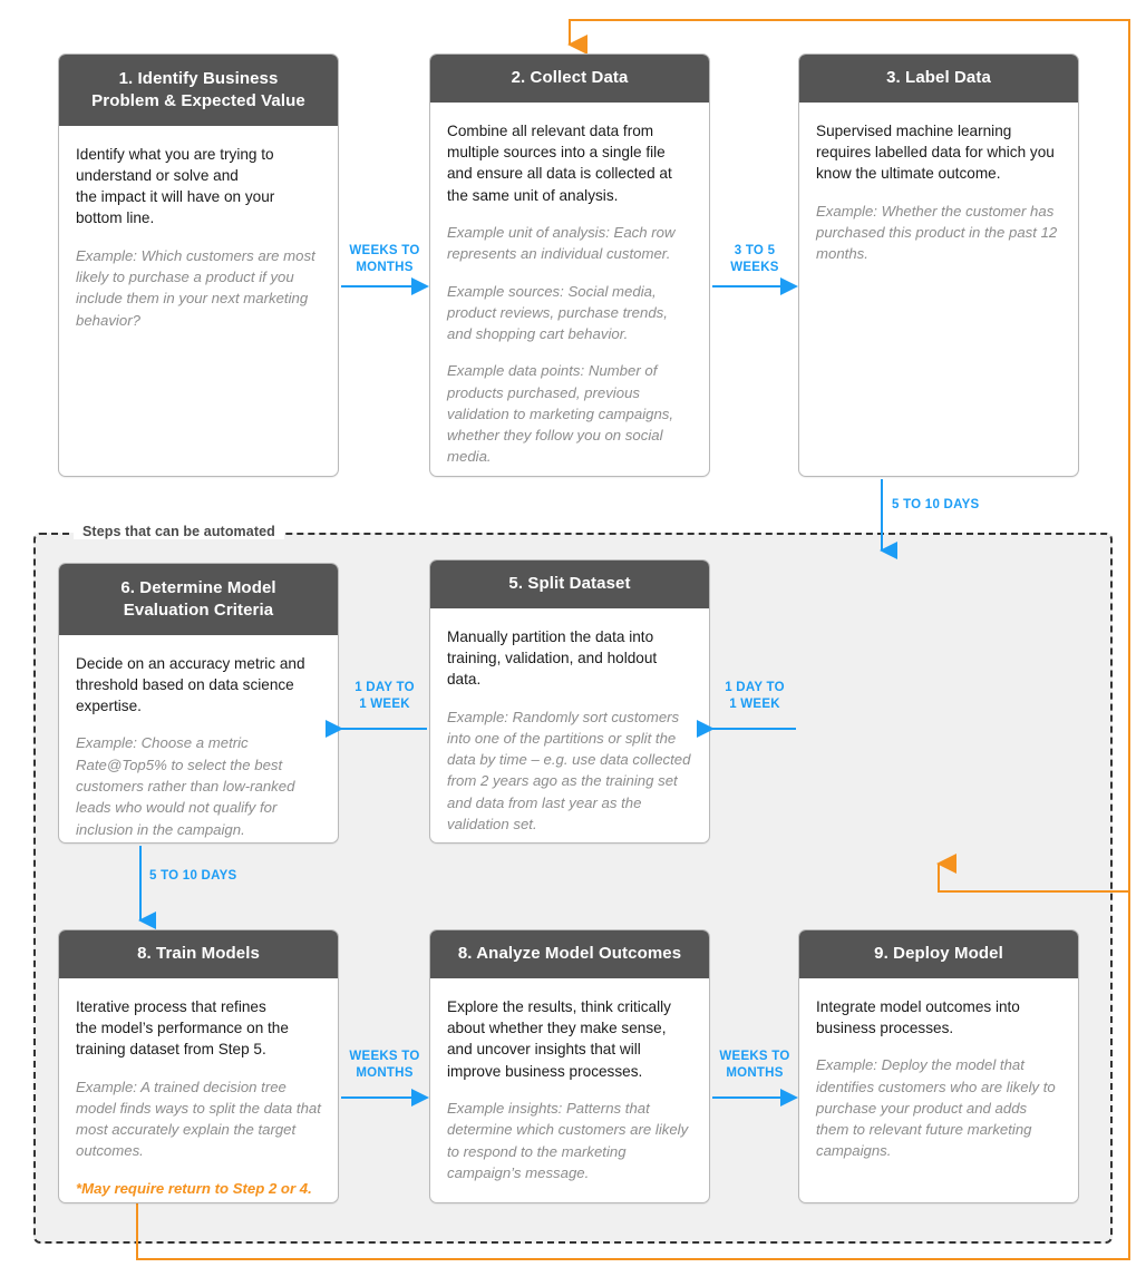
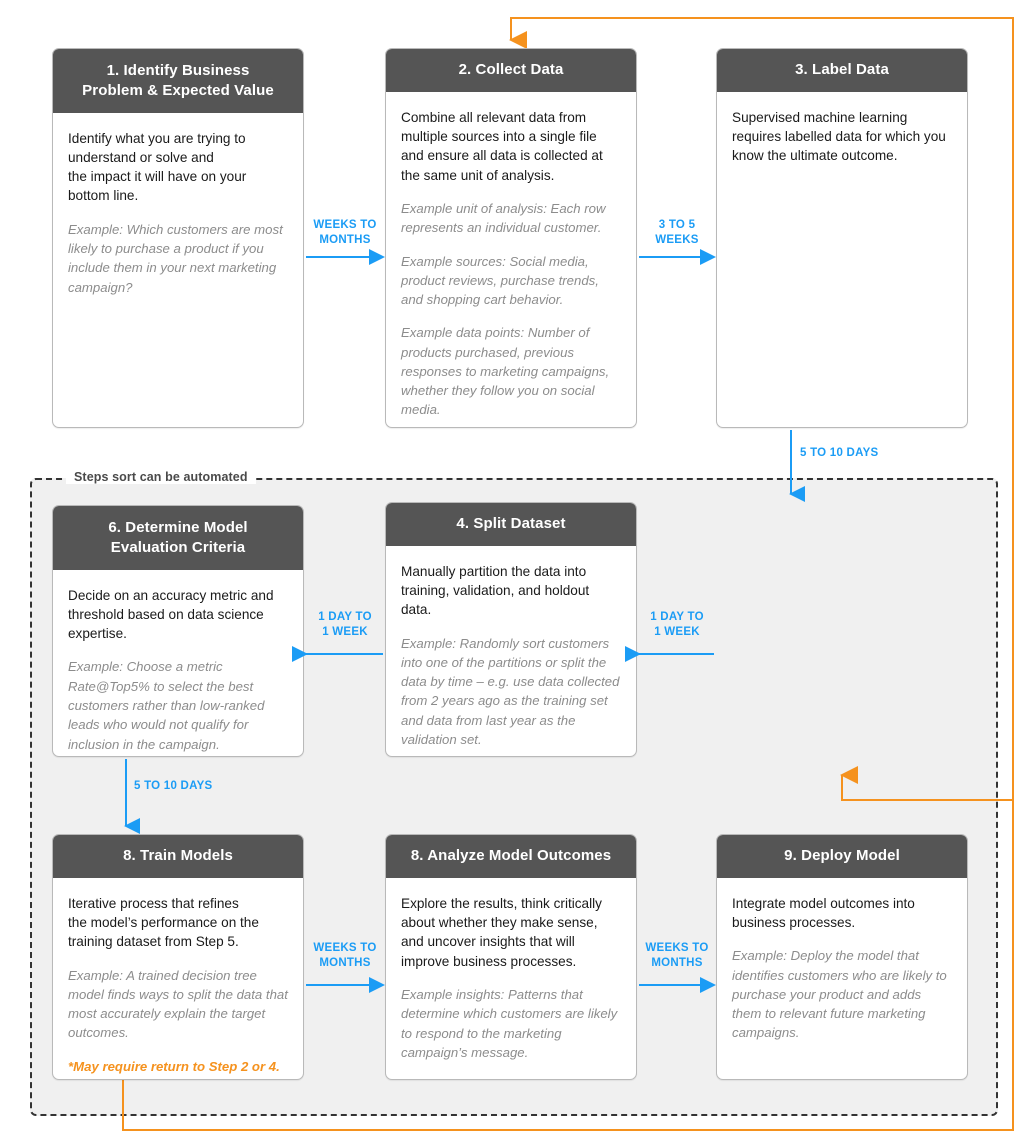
- Steps that can be automated
+ Steps sort can be automated
  WEEKS TO
  MONTHS
  3 TO 5
  WEEKS
  5 TO 10 DAYS
  1 DAY TO
  1 WEEK
  1 DAY TO
  1 WEEK
  5 TO 10 DAYS
  WEEKS TO
  MONTHS
  WEEKS TO
  MONTHS
  1. Identify Business
  Problem & Expected Value
  Identify what you are trying to
  understand or solve and
  the impact it will have on your
  bottom line.
- Example: Which customers are most likely to purchase a product if you include them in your next marketing behavior?
+ Example: Which customers are most likely to purchase a product if you include them in your next marketing campaign?
  2. Collect Data
  Combine all relevant data from multiple sources into a single file and ensure all data is collected at the same unit of analysis.
  Example unit of analysis: Each row represents an individual customer.
  Example sources: Social media, product reviews, purchase trends, and shopping cart behavior.
- Example data points: Number of products purchased, previous validation to marketing campaigns, whether they follow you on social media.
+ Example data points: Number of products purchased, previous responses to marketing campaigns, whether they follow you on social media.
  3. Label Data
  Supervised machine learning requires labelled data for which you know the ultimate outcome.
- Example: Whether the customer has purchased this product in the past 12 months.
  6. Determine Model
  Evaluation Criteria
  Decide on an accuracy metric and threshold based on data science expertise.
  Example: Choose a metric Rate@Top5% to select the best customers rather than low-ranked leads who would not qualify for inclusion in the campaign.
- 5. Split Dataset
+ 4. Split Dataset
  Manually partition the data into training, validation, and holdout data.
  Example: Randomly sort customers into one of the partitions or split the data by time – e.g. use data collected from 2 years ago as the training set and data from last year as the validation set.
  8. Train Models
  Iterative process that refines
  the model’s performance on the
  training dataset from Step 5.
  Example: A trained decision tree model finds ways to split the data that most accurately explain the target outcomes.
  *May require return to Step 2 or 4.
  8. Analyze Model Outcomes
  Explore the results, think critically about whether they make sense, and uncover insights that will improve business processes.
  Example insights: Patterns that determine which customers are likely to respond to the marketing campaign’s message.
  9. Deploy Model
  Integrate model outcomes into business processes.
  Example: Deploy the model that identifies customers who are likely to purchase your product and adds them to relevant future marketing campaigns.
